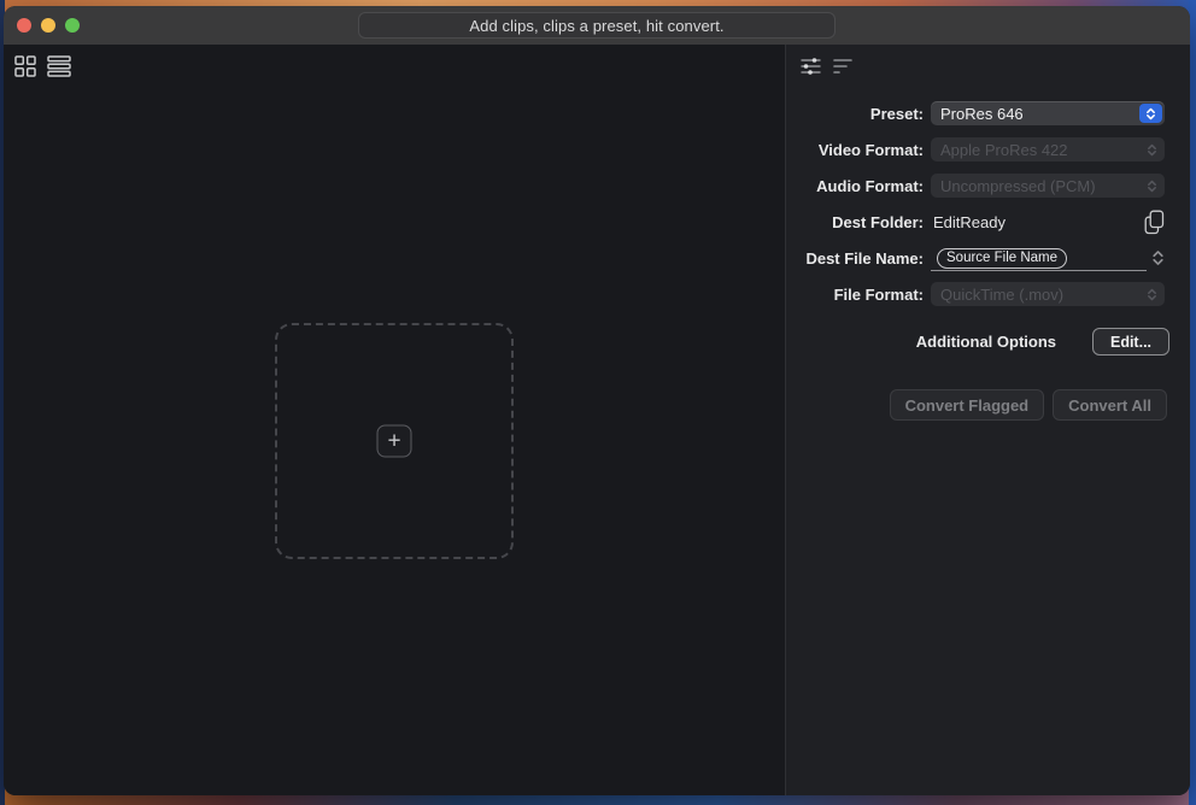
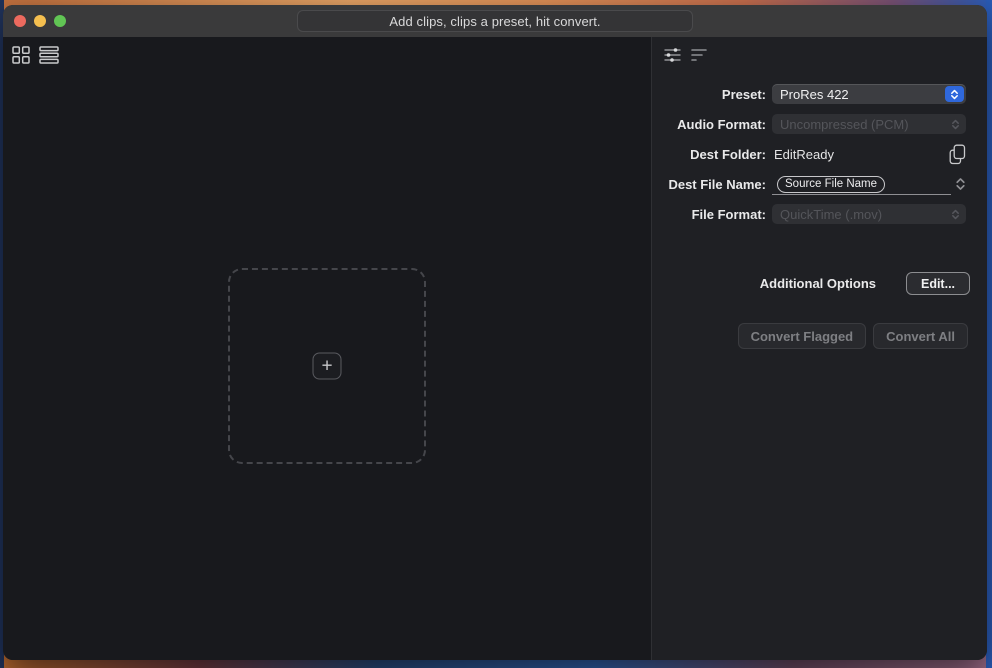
  Add clips, clips a preset, hit convert.
  +
  Preset:
- ProRes 646
+ ProRes 422
- Video Format:
- Apple ProRes 422
  Audio Format:
  Uncompressed (PCM)
  Dest Folder:
  EditReady
  Dest File Name:
  Source File Name
  File Format:
  QuickTime (.mov)
  Additional Options
  Edit...
  Convert Flagged
  Convert All
